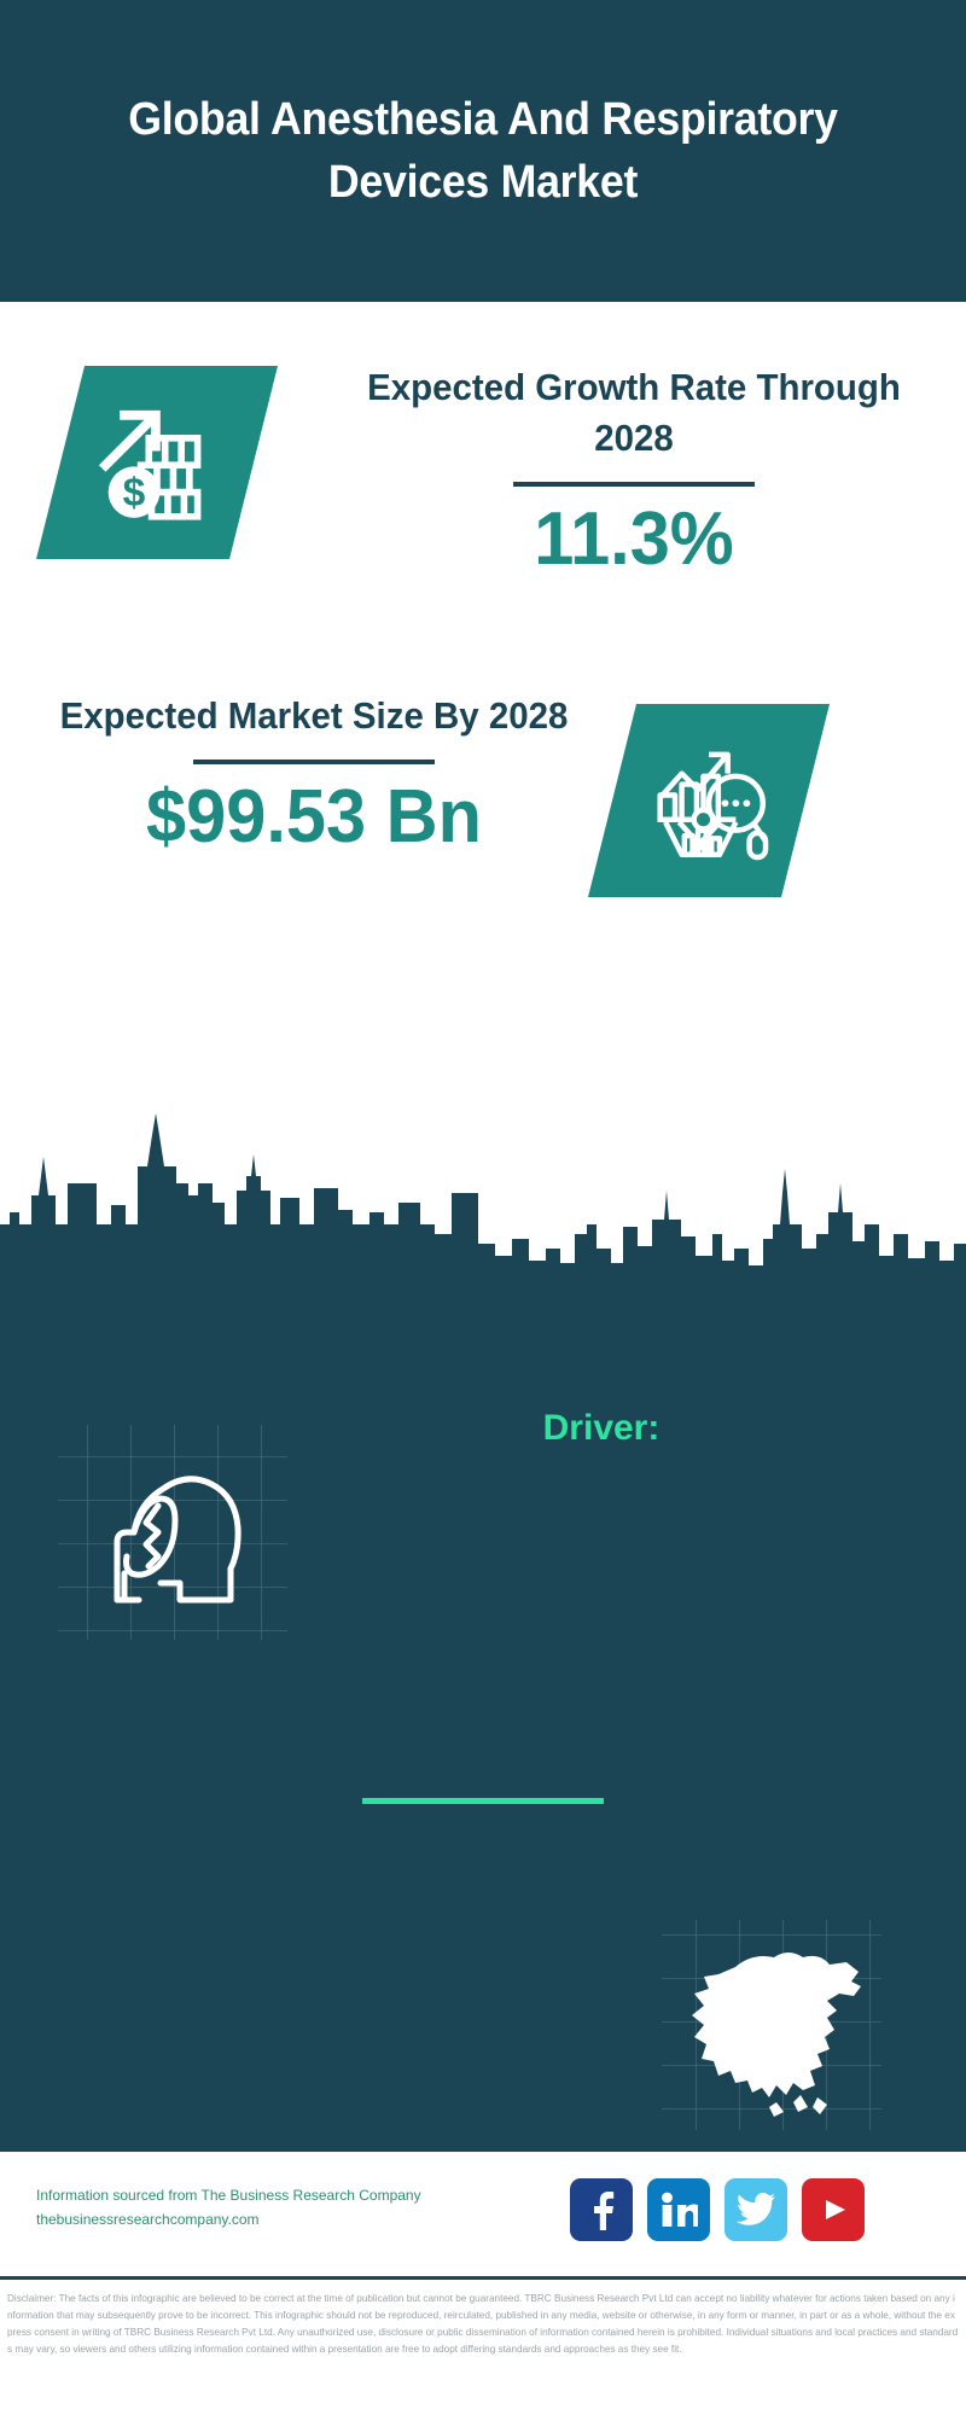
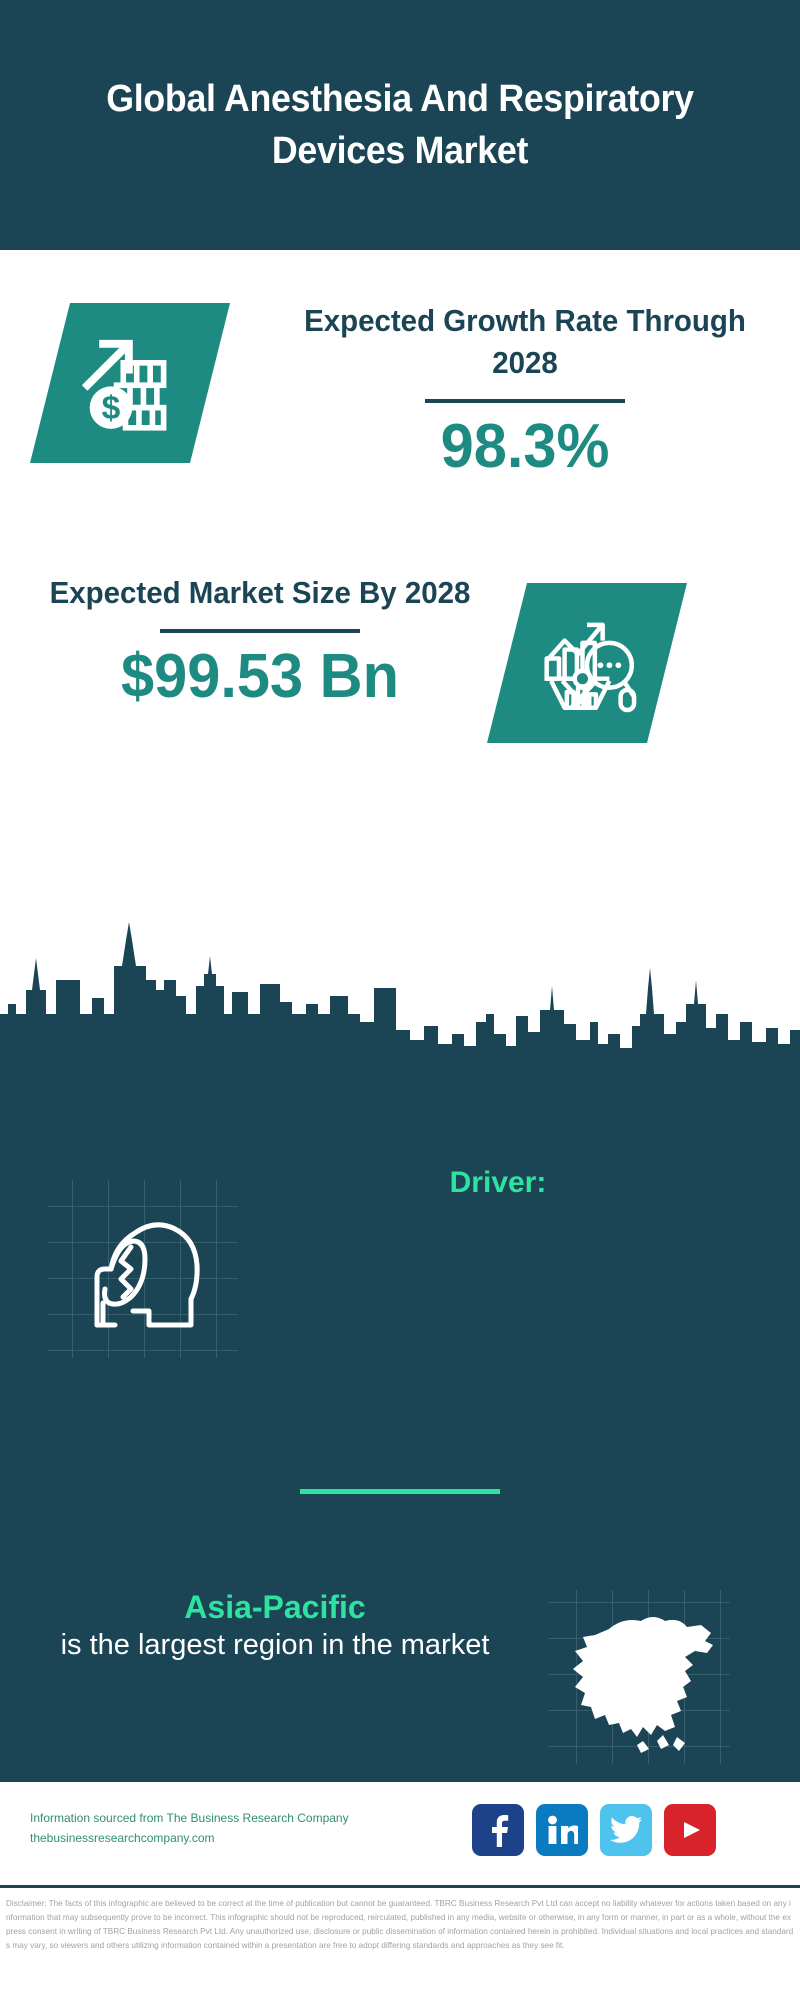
  Global Anesthesia And Respiratory Devices Market
  $
  Expected Growth Rate Through 2028
- 11.3%
+ 98.3%
  Expected Market Size By 2028
  $99.53 Bn
  Driver:
+ Asia-Pacific
+ is the largest region in the market
  Information sourced from The Business Research Company
  thebusinessresearchcompany.com
  Disclaimer: The facts of this infographic are believed to be correct at the time of publication but cannot be guaranteed. TBRC Business Research Pvt Ltd can accept no liability whatever for actions taken based on any information that may subsequently prove to be incorrect. This infographic should not be reproduced, reirculated, published in any media, website or otherwise, in any form or manner, in part or as a whole, without the express consent in writing of TBRC Business Research Pvt Ltd. Any unauthorized use, disclosure or public dissemination of information contained herein is prohibited. Individual situations and local practices and standards may vary, so viewers and others utilizing information contained within a presentation are free to adopt differing standards and approaches as they see fit.
